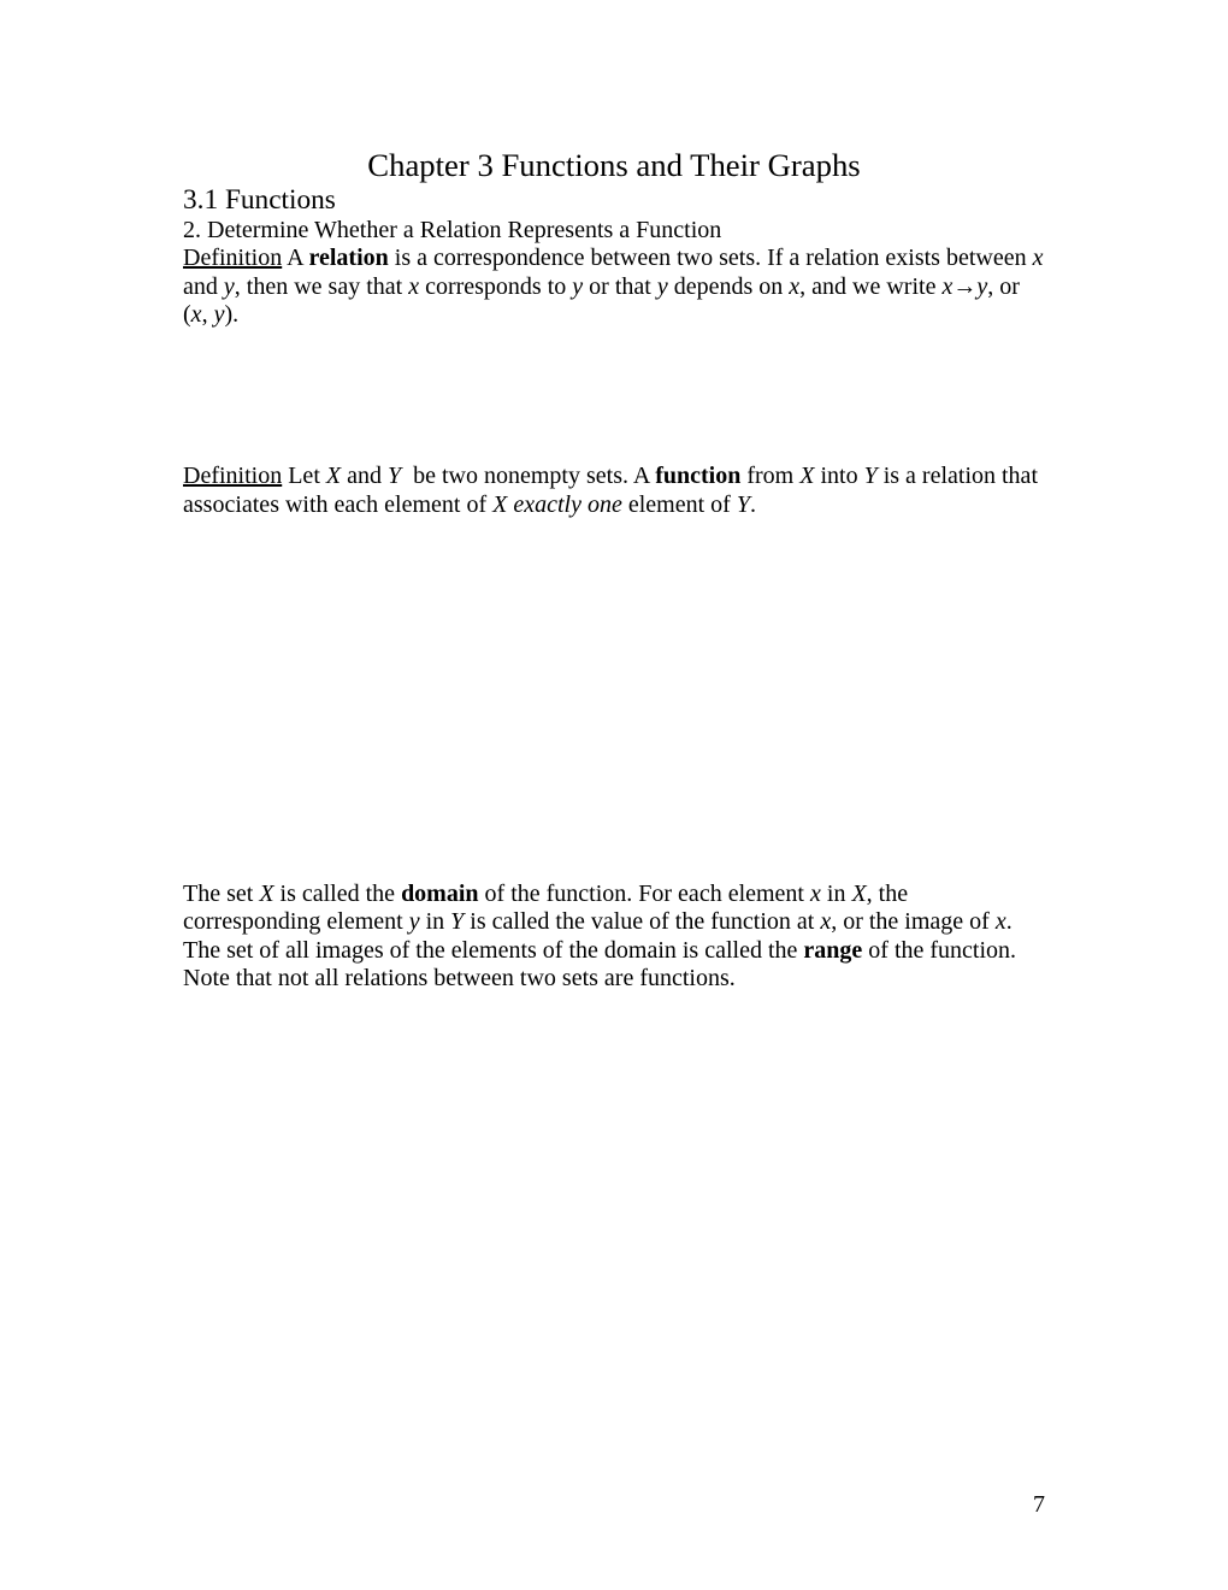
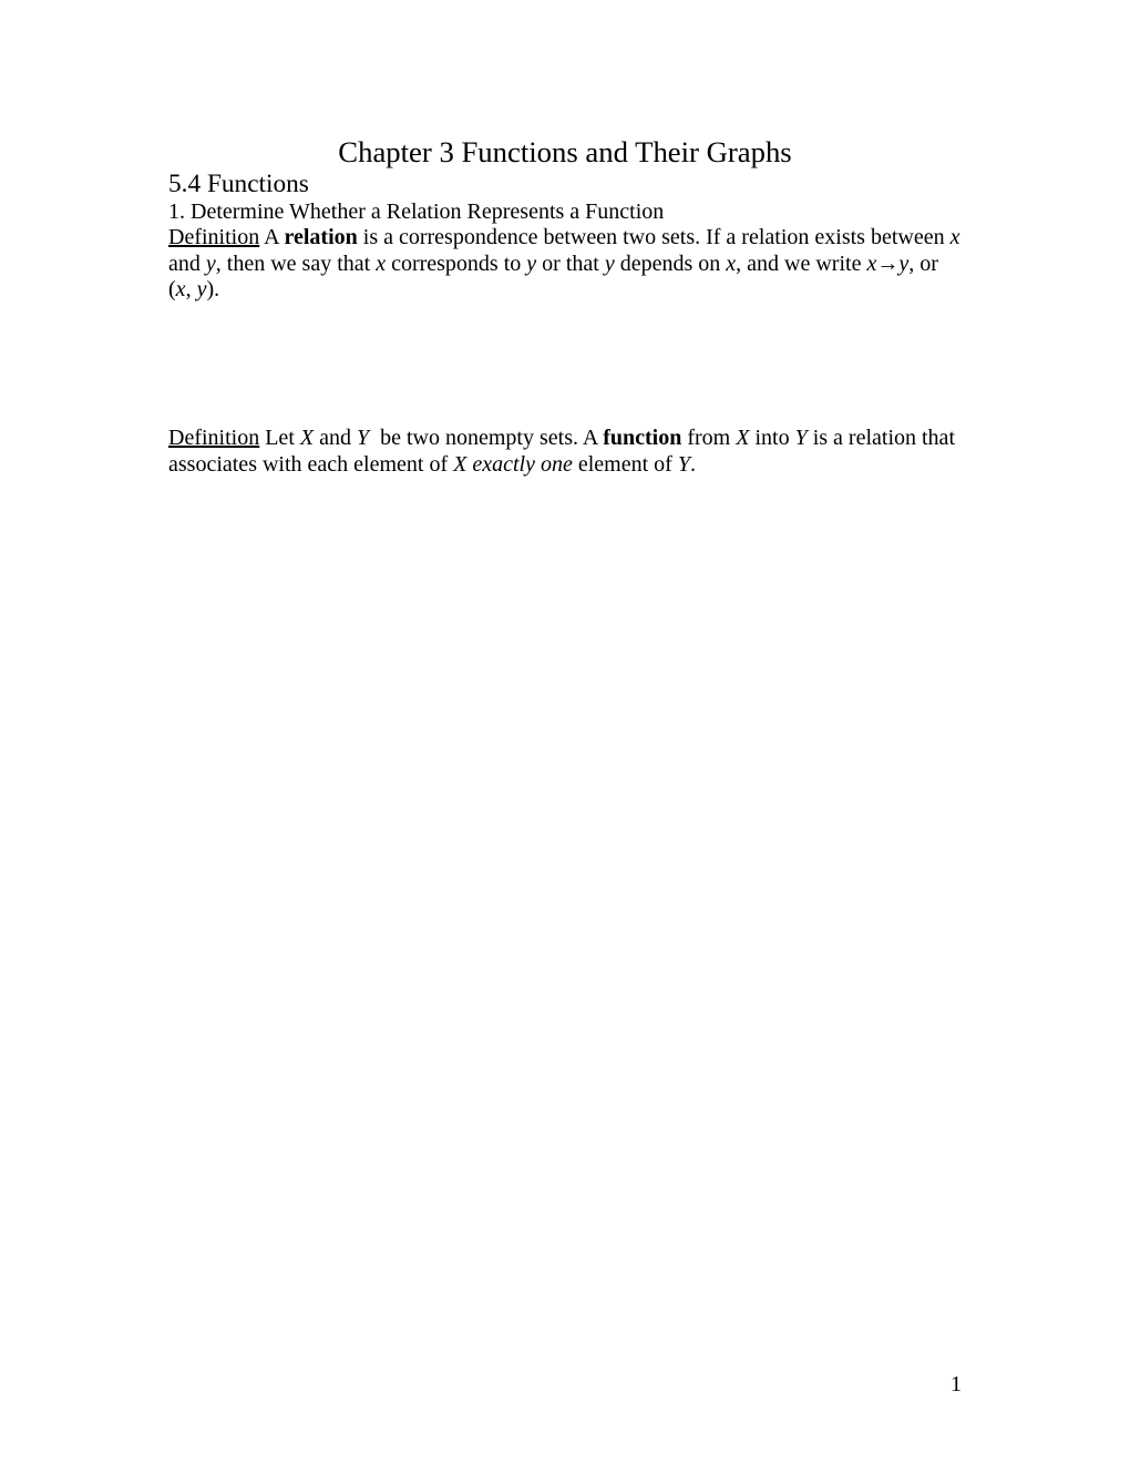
  Chapter 3 Functions and Their Graphs
- 3.1 Functions
+ 5.4 Functions
- 2. Determine Whether a Relation Represents a Function
+ 1. Determine Whether a Relation Represents a Function
  Definition A relation is a correspondence between two sets. If a relation exists between x
  and y, then we say that x corresponds to y or that y depends on x, and we write x→y, or
  (x, y).
  Definition Let X and Y be two nonempty sets. A function from X into Y is a relation that
  associates with each element of X exactly one element of Y.
- The set X is called the domain of the function. For each element x in X, the
- corresponding element y in Y is called the value of the function at x, or the image of x.
- The set of all images of the elements of the domain is called the range of the function.
- Note that not all relations between two sets are functions.
- 7
+ 1
